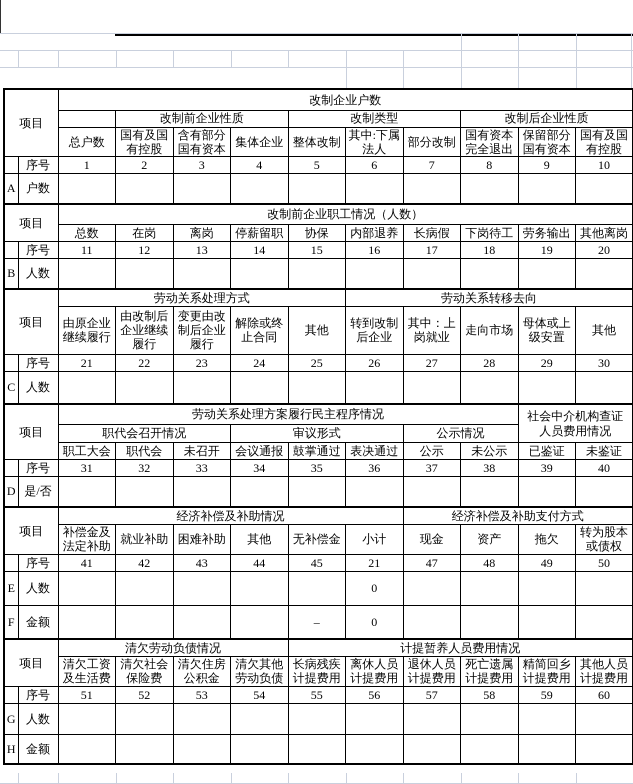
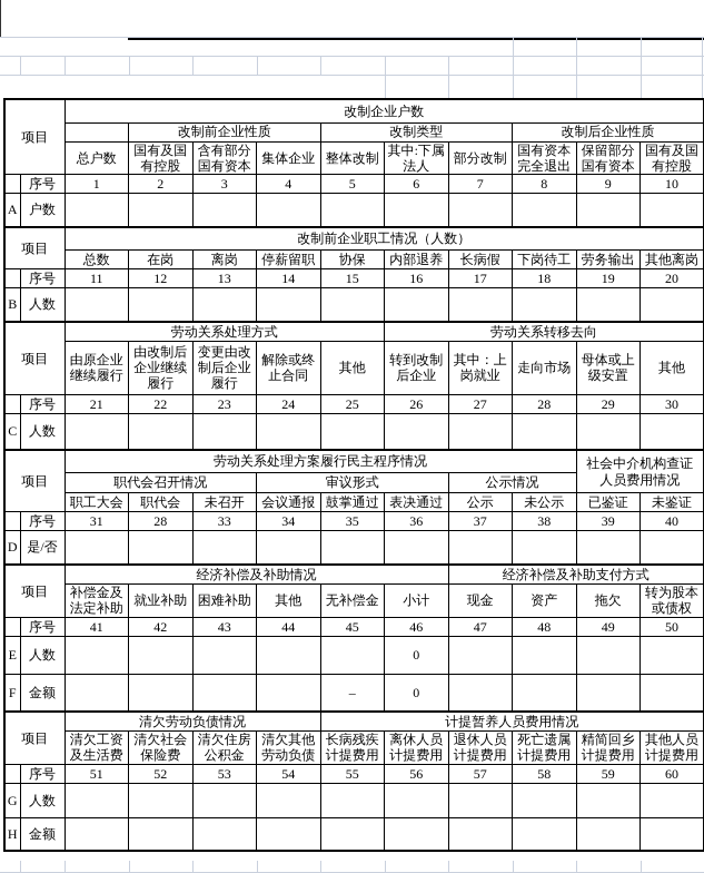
  项目	改制企业户数
  	改制前企业性质	改制类型	改制后企业性质
  总户数	国有及国有控股	含有部分国有资本	集体企业	整体改制	其中:下属法人	部分改制	国有资本完全退出	保留部分国有资本	国有及国有控股
  	序号	1	2	3	4	5	6	7	8	9	10
  A	户数
  项目	改制前企业职工情况（人数）
  总数	在岗	离岗	停薪留职	协保	内部退养	长病假	下岗待工	劳务输出	其他离岗
  	序号	11	12	13	14	15	16	17	18	19	20
  B	人数
  项目	劳动关系处理方式	劳动关系转移去向
  由原企业继续履行	由改制后企业继续履行	变更由改制后企业履行	解除或终止合同	其他	转到改制后企业	其中：上岗就业	走向市场	母体或上级安置	其他
  	序号	21	22	23	24	25	26	27	28	29	30
  C	人数
  项目	劳动关系处理方案履行民主程序情况	社会中介机构查证人员费用情况
  职代会召开情况	审议形式	公示情况
  职工大会	职代会	未召开	会议通报	鼓掌通过	表决通过	公示	未公示	已鉴证	未鉴证
- 	序号	31	32	33	34	35	36	37	38	39	40
+ 	序号	31	28	33	34	35	36	37	38	39	40
  D	是/否
  项目	经济补偿及补助情况	经济补偿及补助支付方式
  补偿金及法定补助	就业补助	困难补助	其他	无补偿金	小计	现金	资产	拖欠	转为股本或债权
- 	序号	41	42	43	44	45	21	47	48	49	50
+ 	序号	41	42	43	44	45	46	47	48	49	50
  E	人数						0
  F	金额					–	0
  项目	清欠劳动负债情况	计提暂养人员费用情况
  清欠工资及生活费	清欠社会保险费	清欠住房公积金	清欠其他劳动负债	长病残疾计提费用	离休人员计提费用	退休人员计提费用	死亡遗属计提费用	精简回乡计提费用	其他人员计提费用
  	序号	51	52	53	54	55	56	57	58	59	60
  G	人数
  H	金额
